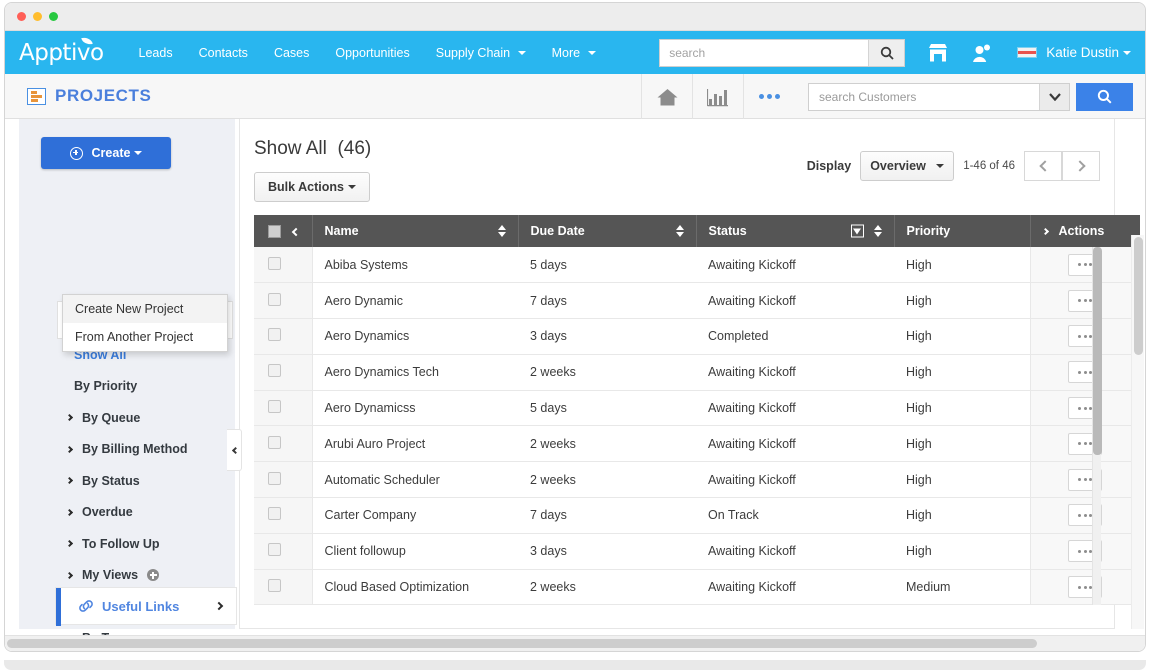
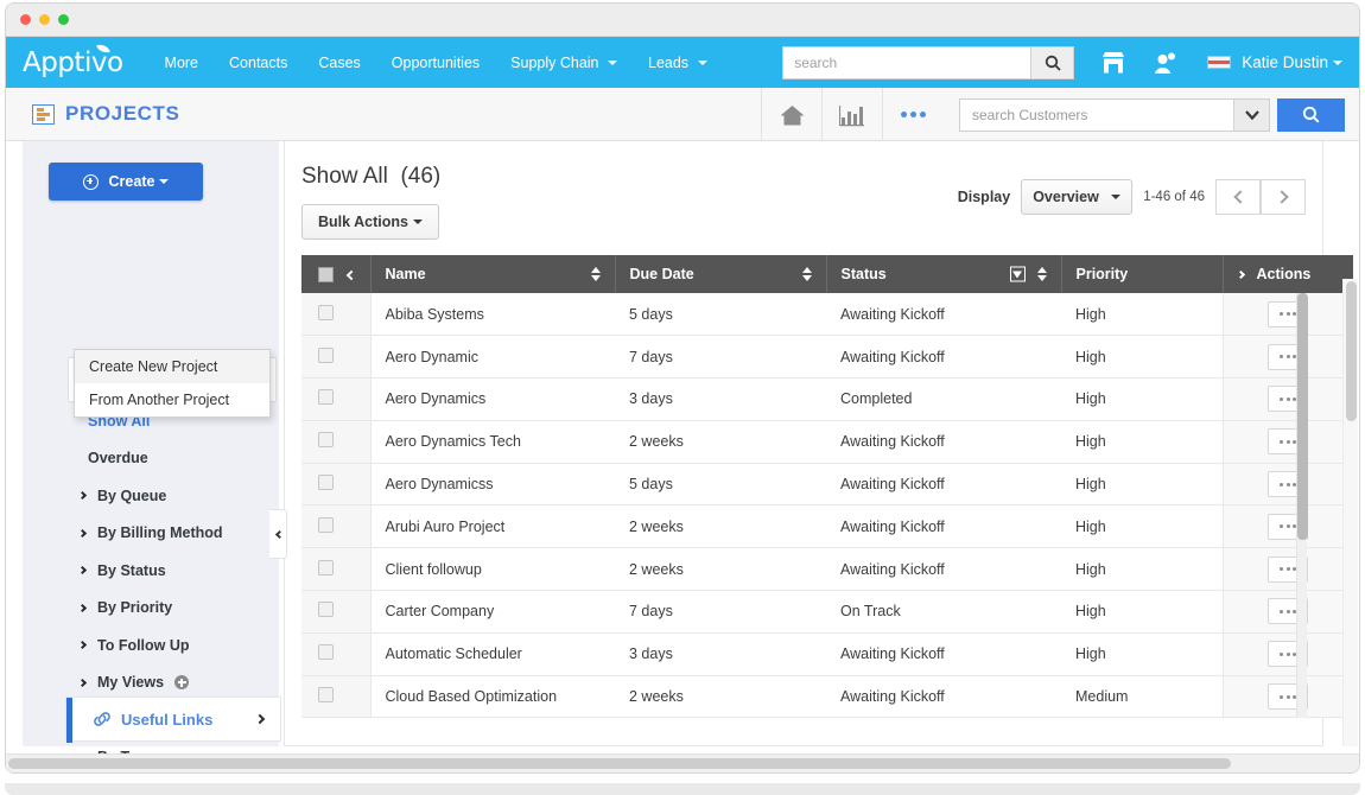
  Apptivo
- Leads
+ More
  Contacts
  Cases
  Opportunities
  Supply Chain
- More
+ Leads
  search
  Katie Dustin
  PROJECTS
  search Customers
  Create
  Create New Project
  From Another Project
  Show All
- By Priority
+ Overdue
  By Queue
  By Billing Method
  By Status
- Overdue
+ By Priority
  To Follow Up
  My Views
  Useful Links
  Show All (46)
  Bulk Actions
  Display
  Overview
  1-46 of 46
  	Name	Due Date	Status	Priority	Actions
  	Abiba Systems	5 days	Awaiting Kickoff	High
  	Aero Dynamic	7 days	Awaiting Kickoff	High
  	Aero Dynamics	3 days	Completed	High
  	Aero Dynamics Tech	2 weeks	Awaiting Kickoff	High
  	Aero Dynamicss	5 days	Awaiting Kickoff	High
  	Arubi Auro Project	2 weeks	Awaiting Kickoff	High
- 	Automatic Scheduler	2 weeks	Awaiting Kickoff	High
+ 	Client followup	2 weeks	Awaiting Kickoff	High
  	Carter Company	7 days	On Track	High
- 	Client followup	3 days	Awaiting Kickoff	High
+ 	Automatic Scheduler	3 days	Awaiting Kickoff	High
  	Cloud Based Optimization	2 weeks	Awaiting Kickoff	Medium
